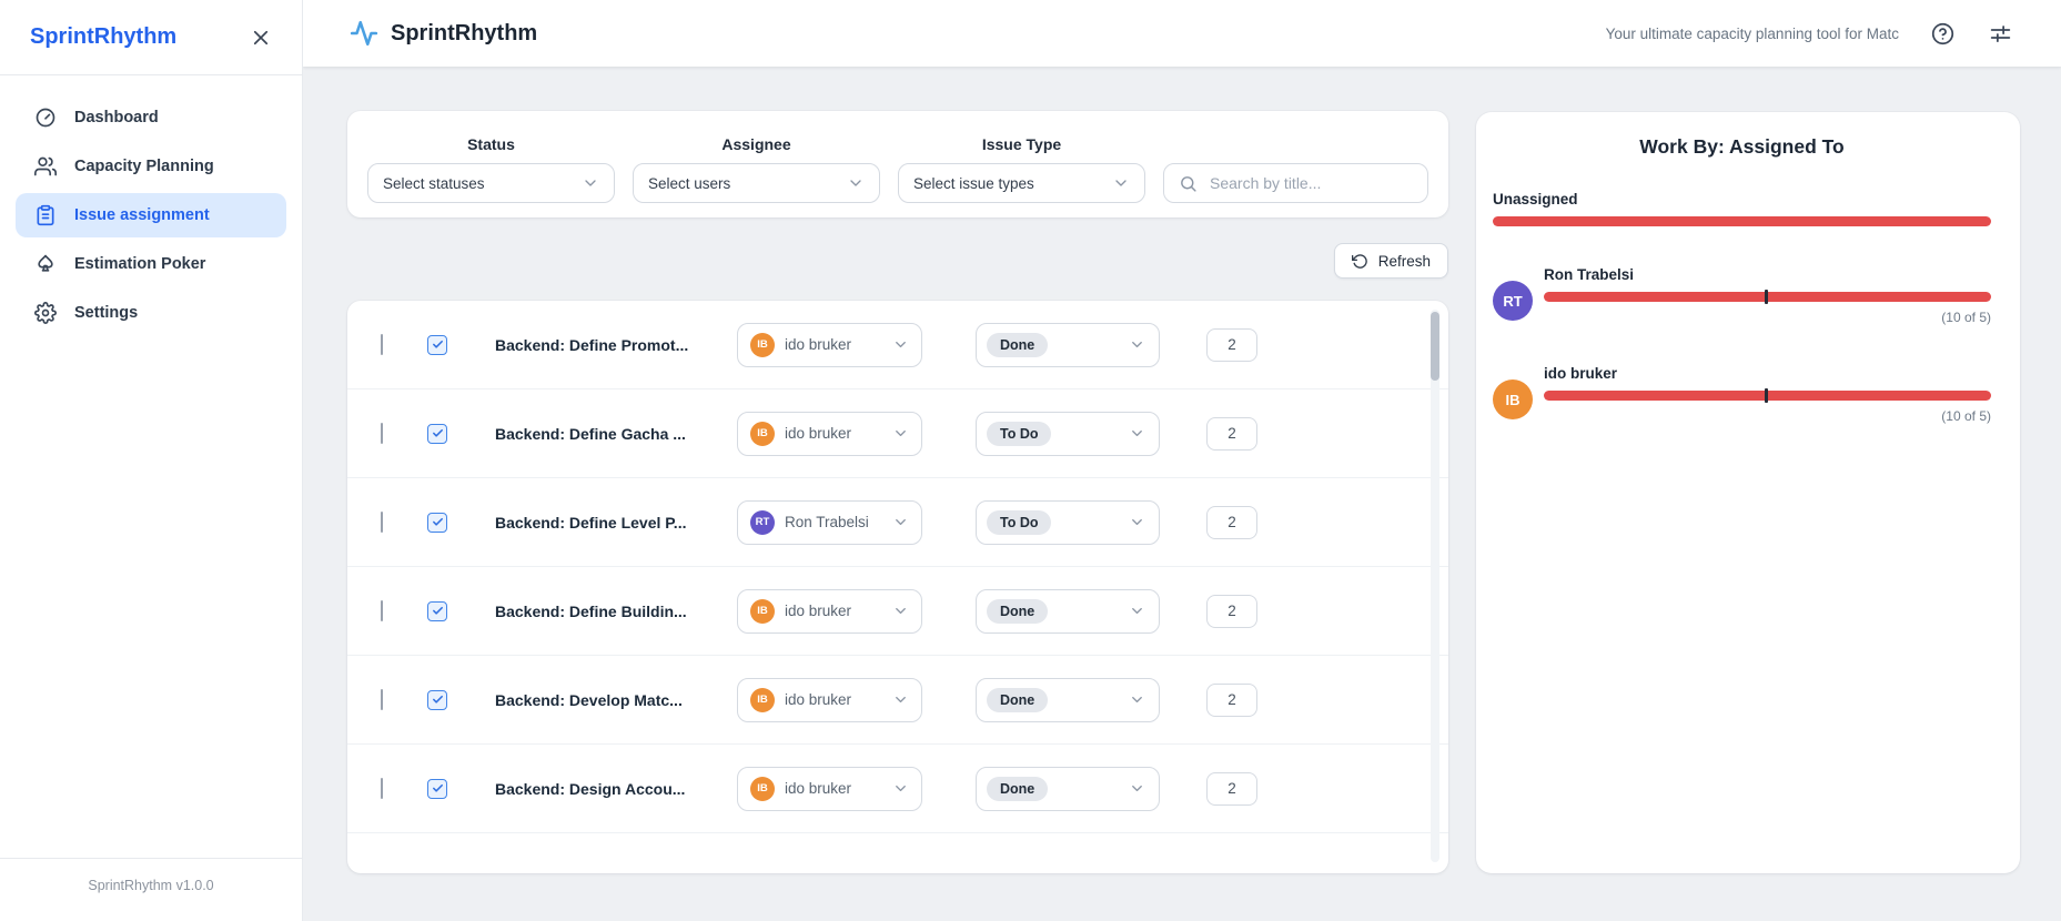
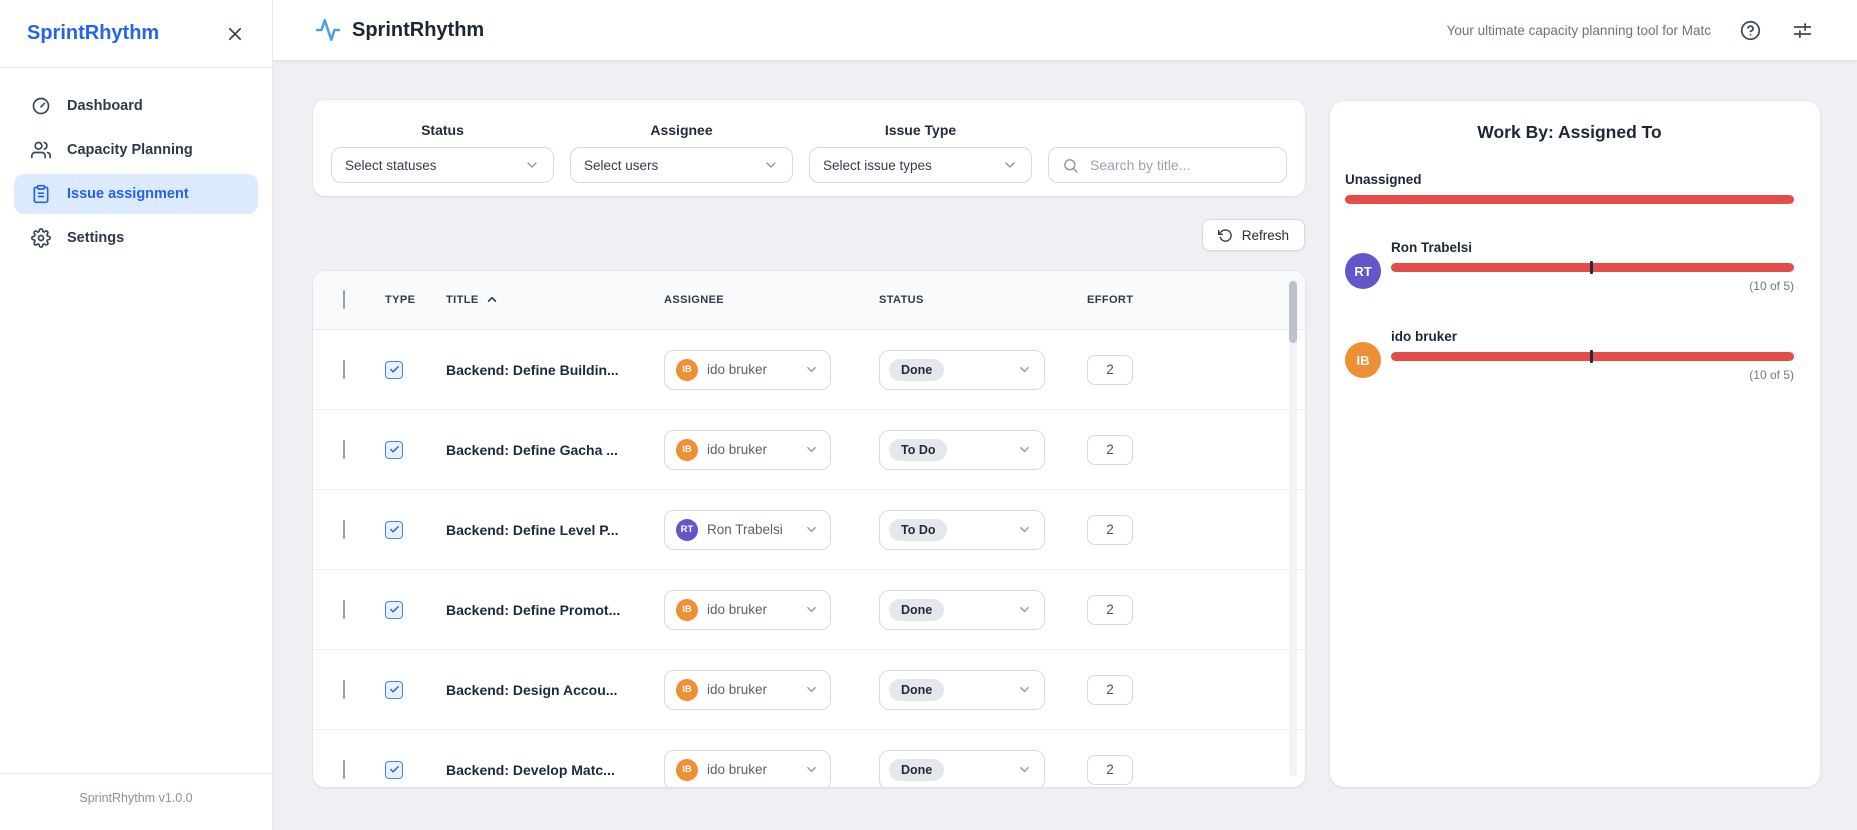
  SprintRhythm
  Dashboard
  Capacity Planning
  Issue assignment
- Estimation Poker
  Settings
  SprintRhythm v1.0.0
  SprintRhythm
  Your ultimate capacity planning tool for Matc
  Status
  Select statuses
  Assignee
  Select users
  Issue Type
  Select issue types
  Search by title...
  Refresh
+ TYPE
+ TITLE
+ ASSIGNEE
+ STATUS
+ EFFORT
- Backend: Define Promot...
+ Backend: Define Buildin...
  IB
  ido bruker
  Done
  2
  Backend: Define Gacha ...
  IB
  ido bruker
  To Do
  2
  Backend: Define Level P...
  RT
  Ron Trabelsi
  To Do
  2
- Backend: Define Buildin...
+ Backend: Define Promot...
  IB
  ido bruker
  Done
  2
- Backend: Develop Matc...
+ Backend: Design Accou...
  IB
  ido bruker
  Done
  2
- Backend: Design Accou...
+ Backend: Develop Matc...
  IB
  ido bruker
  Done
  2
  Work By: Assigned To
  Unassigned
  RT
  Ron Trabelsi
  (10 of 5)
  IB
  ido bruker
  (10 of 5)
